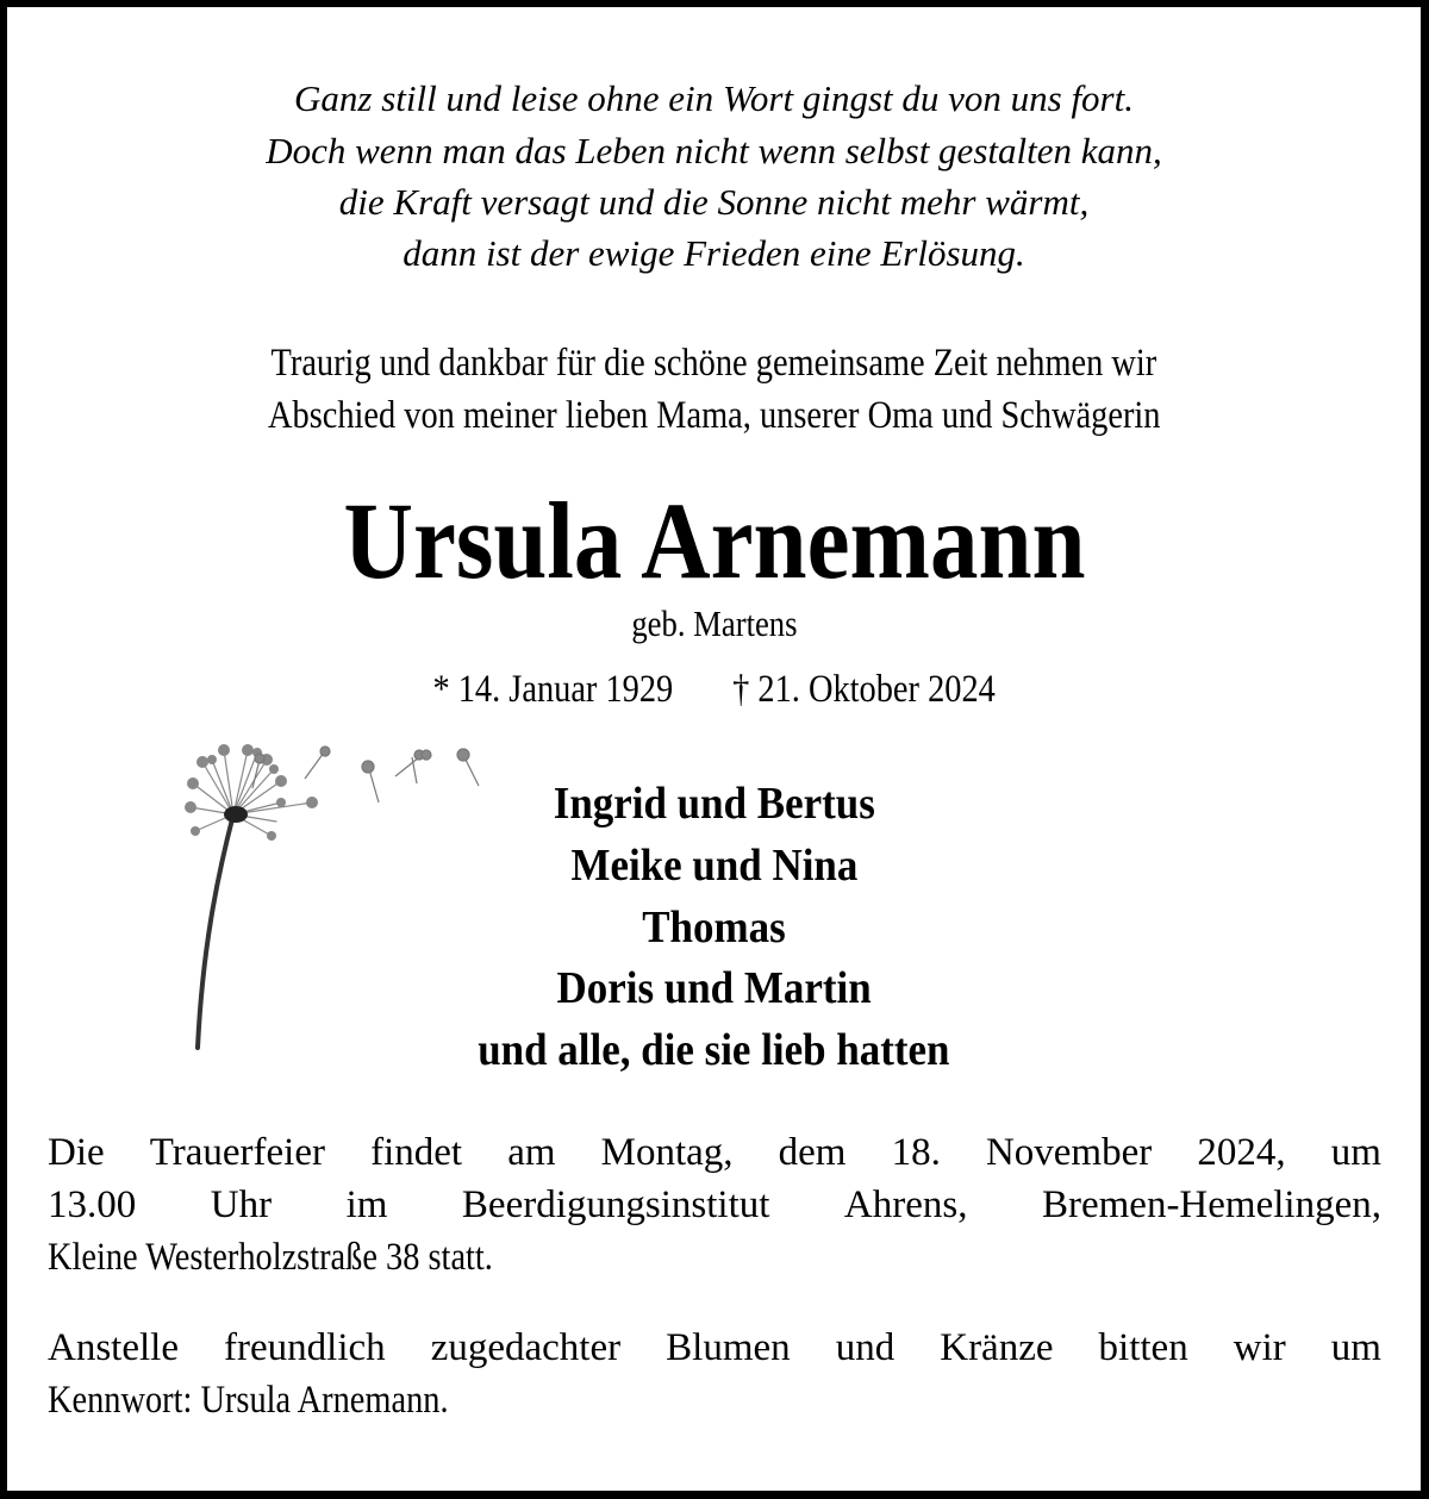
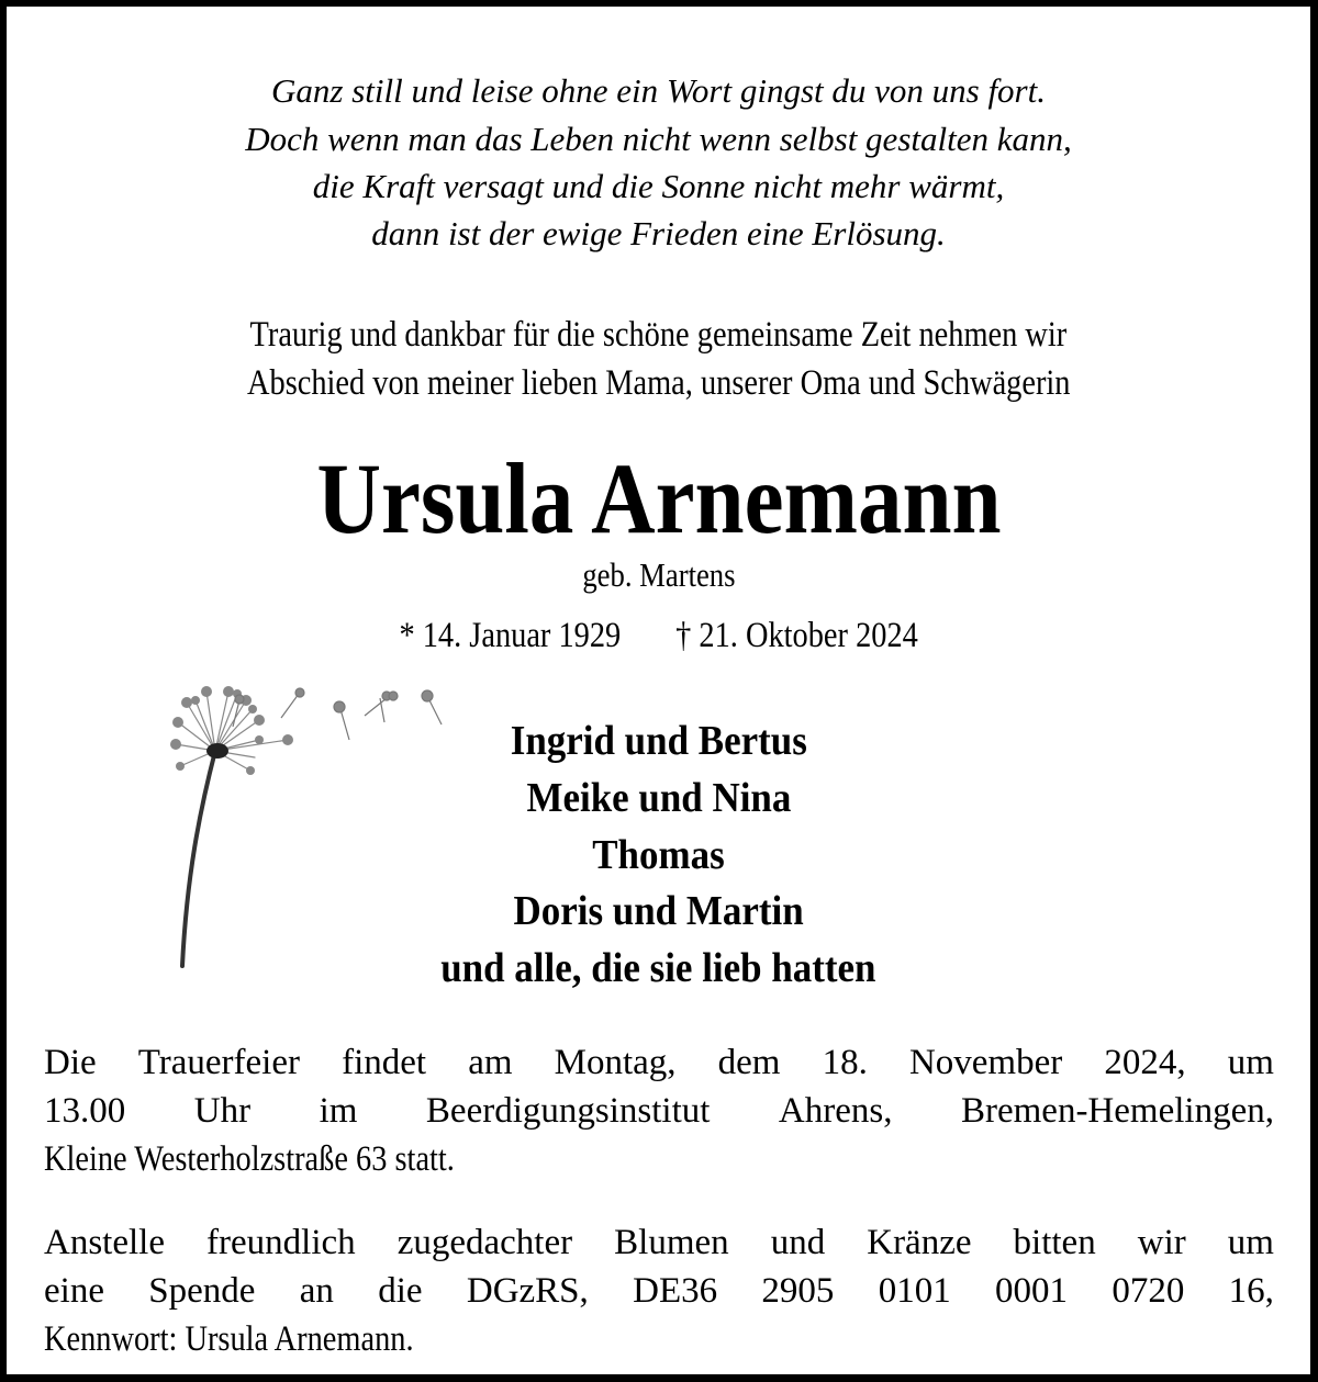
  Ganz still und leise ohne ein Wort gingst du von uns fort.
  Doch wenn man das Leben nicht wenn selbst gestalten kann,
  die Kraft versagt und die Sonne nicht mehr wärmt,
  dann ist der ewige Frieden eine Erlösung.
  Traurig und dankbar für die schöne gemeinsame Zeit nehmen wir
  Abschied von meiner lieben Mama, unserer Oma und Schwägerin
  Ursula Arnemann
  geb. Martens
  * 14. Januar 1929 † 21. Oktober 2024
  Ingrid und Bertus
  Meike und Nina
  Thomas
  Doris und Martin
  und alle, die sie lieb hatten
  Die
  Trauerfeier
  findet
  am
  Montag,
  dem
  18.
  November
  2024,
  um
  13.00
  Uhr
  im
  Beerdigungsinstitut
  Ahrens,
  Bremen-Hemelingen,
- Kleine Westerholzstraße 38 statt.
+ Kleine Westerholzstraße 63 statt.
  Anstelle
  freundlich
  zugedachter
  Blumen
  und
  Kränze
  bitten
  wir
  um
+ eine
+ Spende
+ an
+ die
+ DGzRS,
+ DE36
+ 2905
+ 0101
+ 0001
+ 0720
+ 16,
  Kennwort: Ursula Arnemann.
